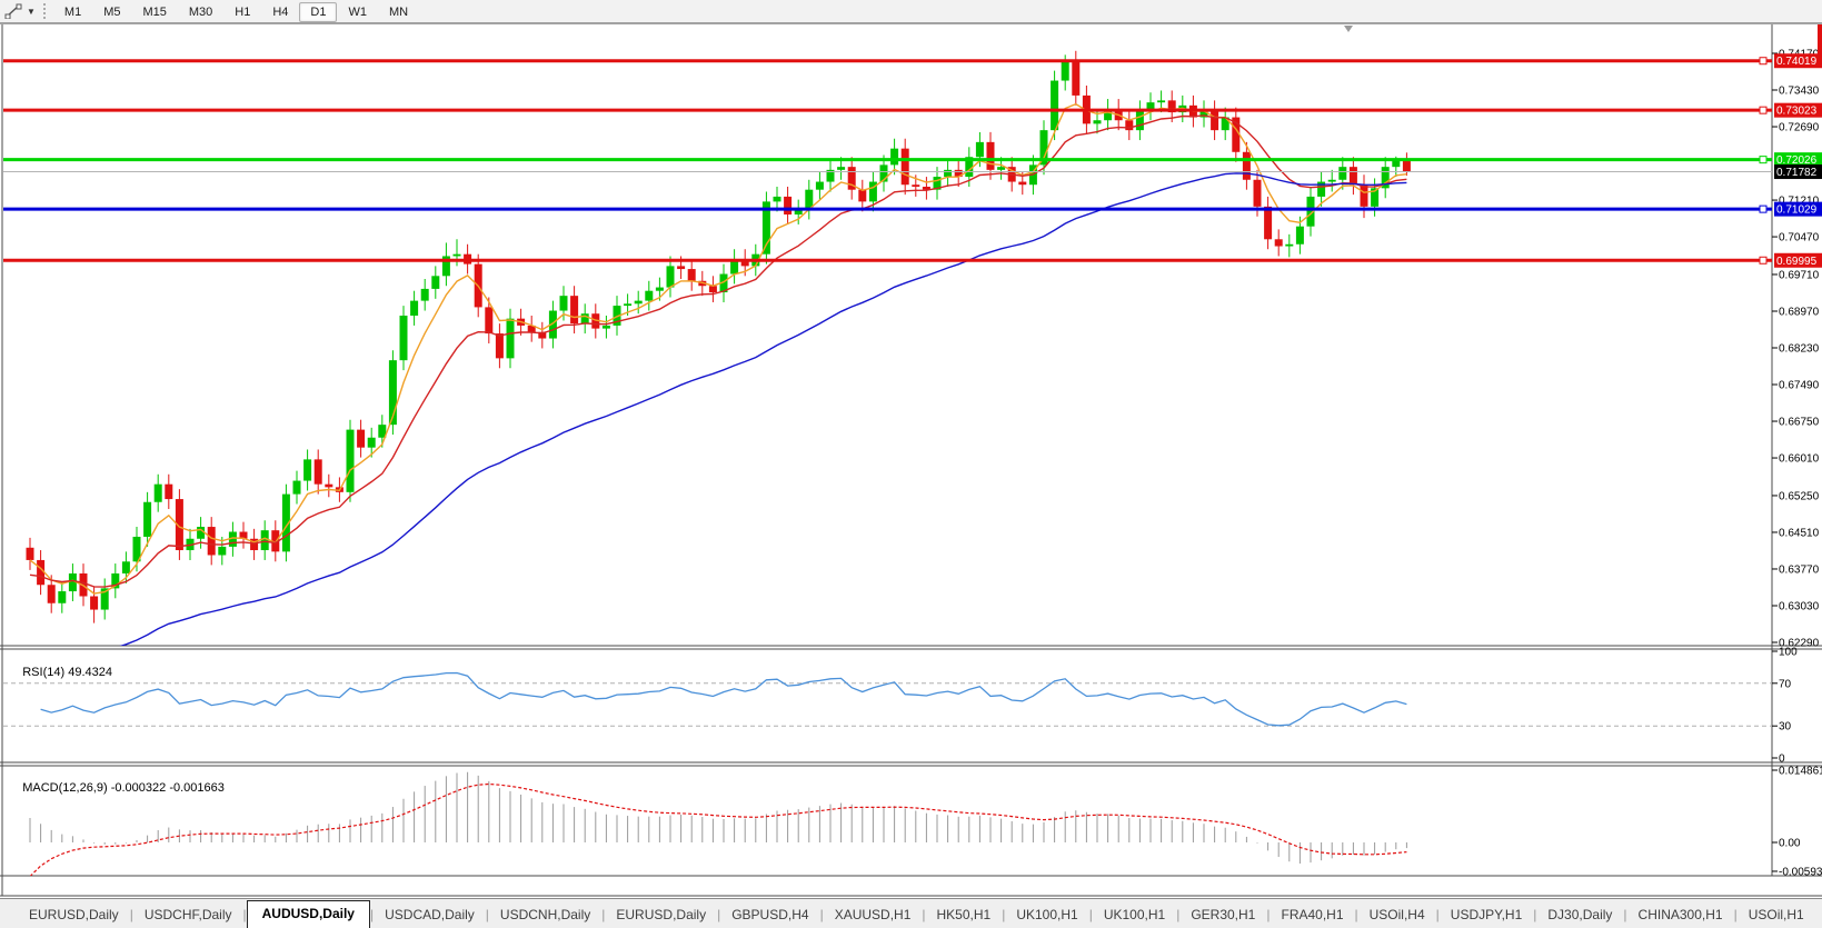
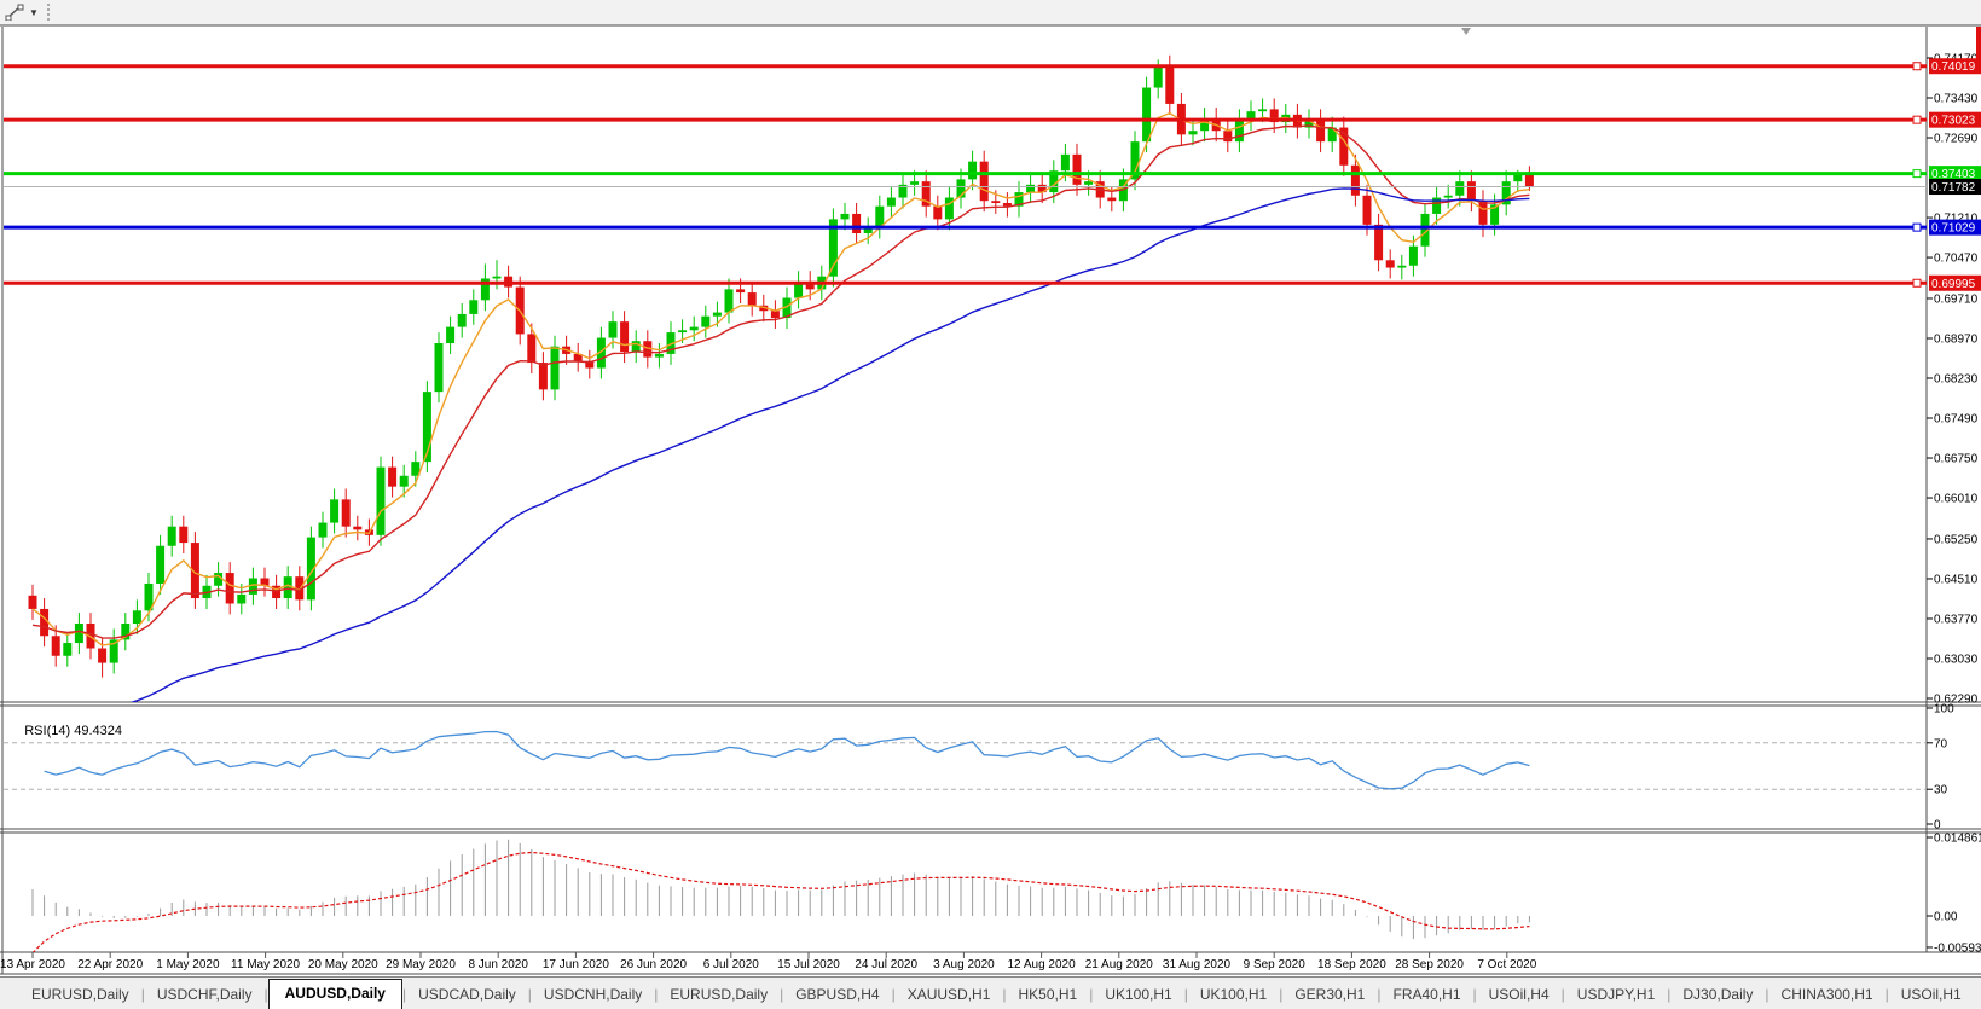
  ▼
- M1 M5 M15 M30 H1 H4 D1 W1 MN
  RSI(14) 49.4324
- MACD(12,26,9) -0.000322 -0.001663
  0.73430
  0.72690
  0.71210
  0.70470
  0.69710
  0.68970
  0.68230
  0.67490
  0.66750
  0.66010
  0.65250
  0.64510
  0.63770
  0.63030
  0.62290
  0.74019
  0.73023
- 0.72026
+ 0.37403
  0.71029
  0.69995
  0.71782
  100
  70
  30
  0
  0.01486
  0.00
  -0.00593
+ 13 Apr 2020
+ 22 Apr 2020
+ 1 May 2020
+ 11 May 2020
+ 20 May 2020
+ 29 May 2020
+ 8 Jun 2020
+ 17 Jun 2020
+ 26 Jun 2020
+ 6 Jul 2020
+ 15 Jul 2020
+ 24 Jul 2020
+ 3 Aug 2020
+ 12 Aug 2020
+ 21 Aug 2020
+ 31 Aug 2020
+ 9 Sep 2020
+ 18 Sep 2020
+ 28 Sep 2020
+ 7 Oct 2020
  EURUSD,Daily
  |
  USDCHF,Daily
  |
  AUDUSD,Daily
  |
  USDCAD,Daily
  |
  USDCNH,Daily
  |
  EURUSD,Daily
  |
  GBPUSD,H4
  |
  XAUUSD,H1
  |
  HK50,H1
  |
  UK100,H1
  |
  UK100,H1
  |
  GER30,H1
  |
  FRA40,H1
  |
  USOil,H4
  |
  USDJPY,H1
  |
  DJ30,Daily
  |
  CHINA300,H1
  |
  USOil,H1
